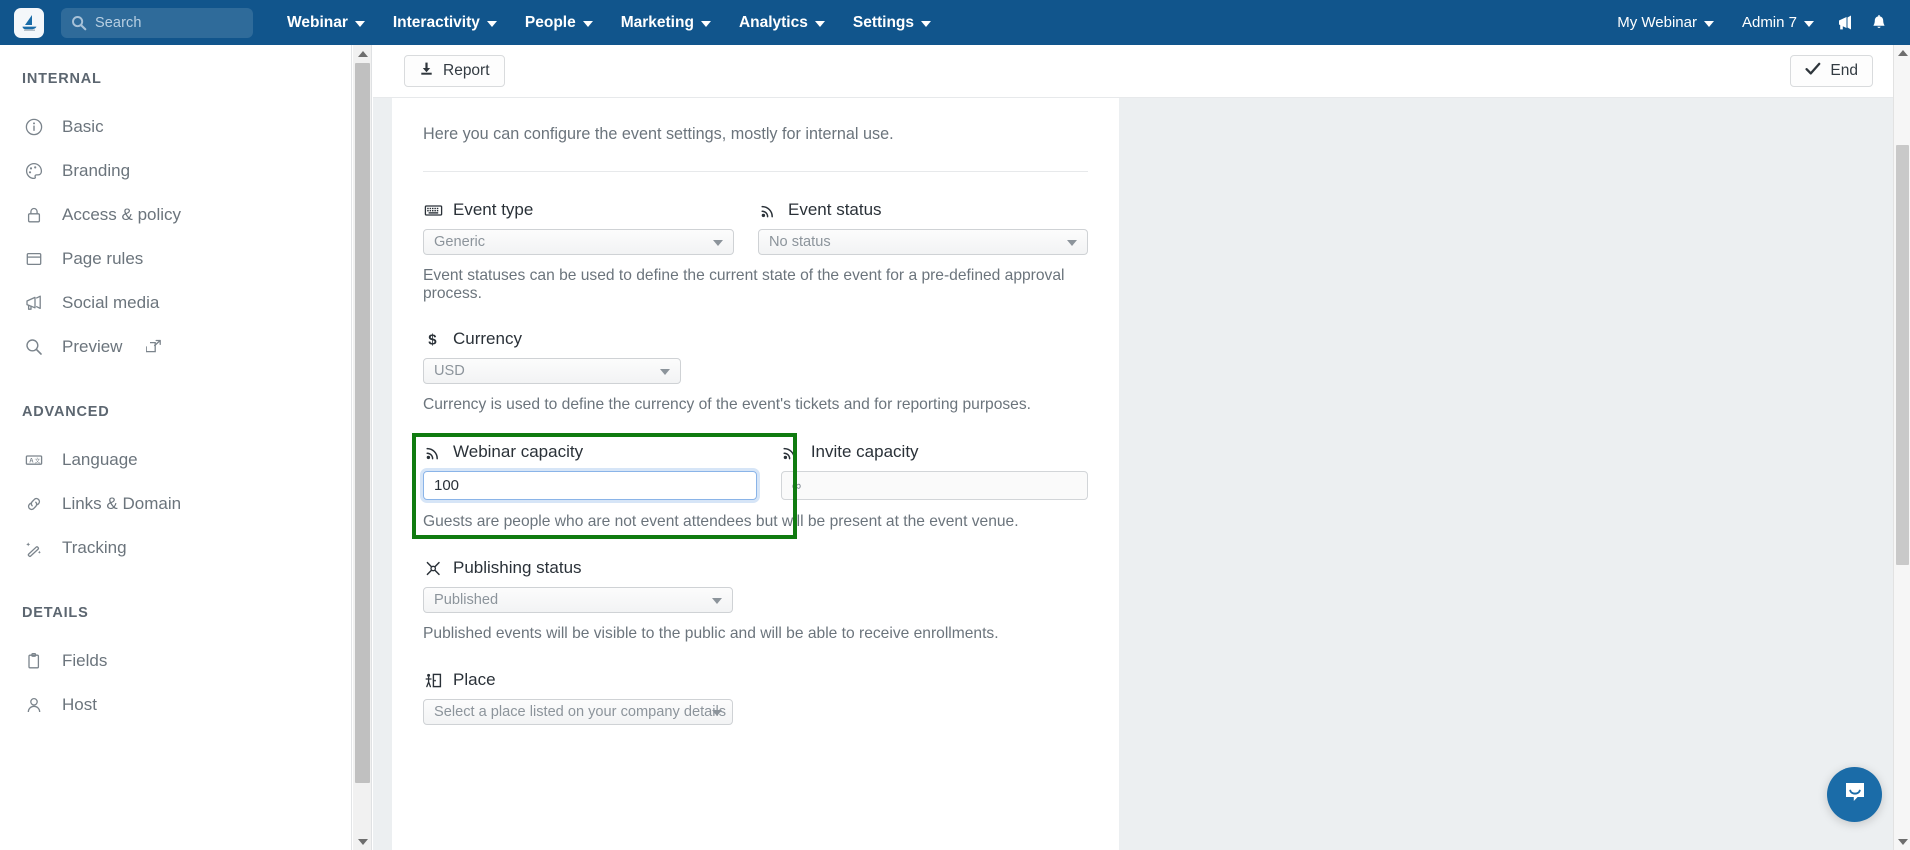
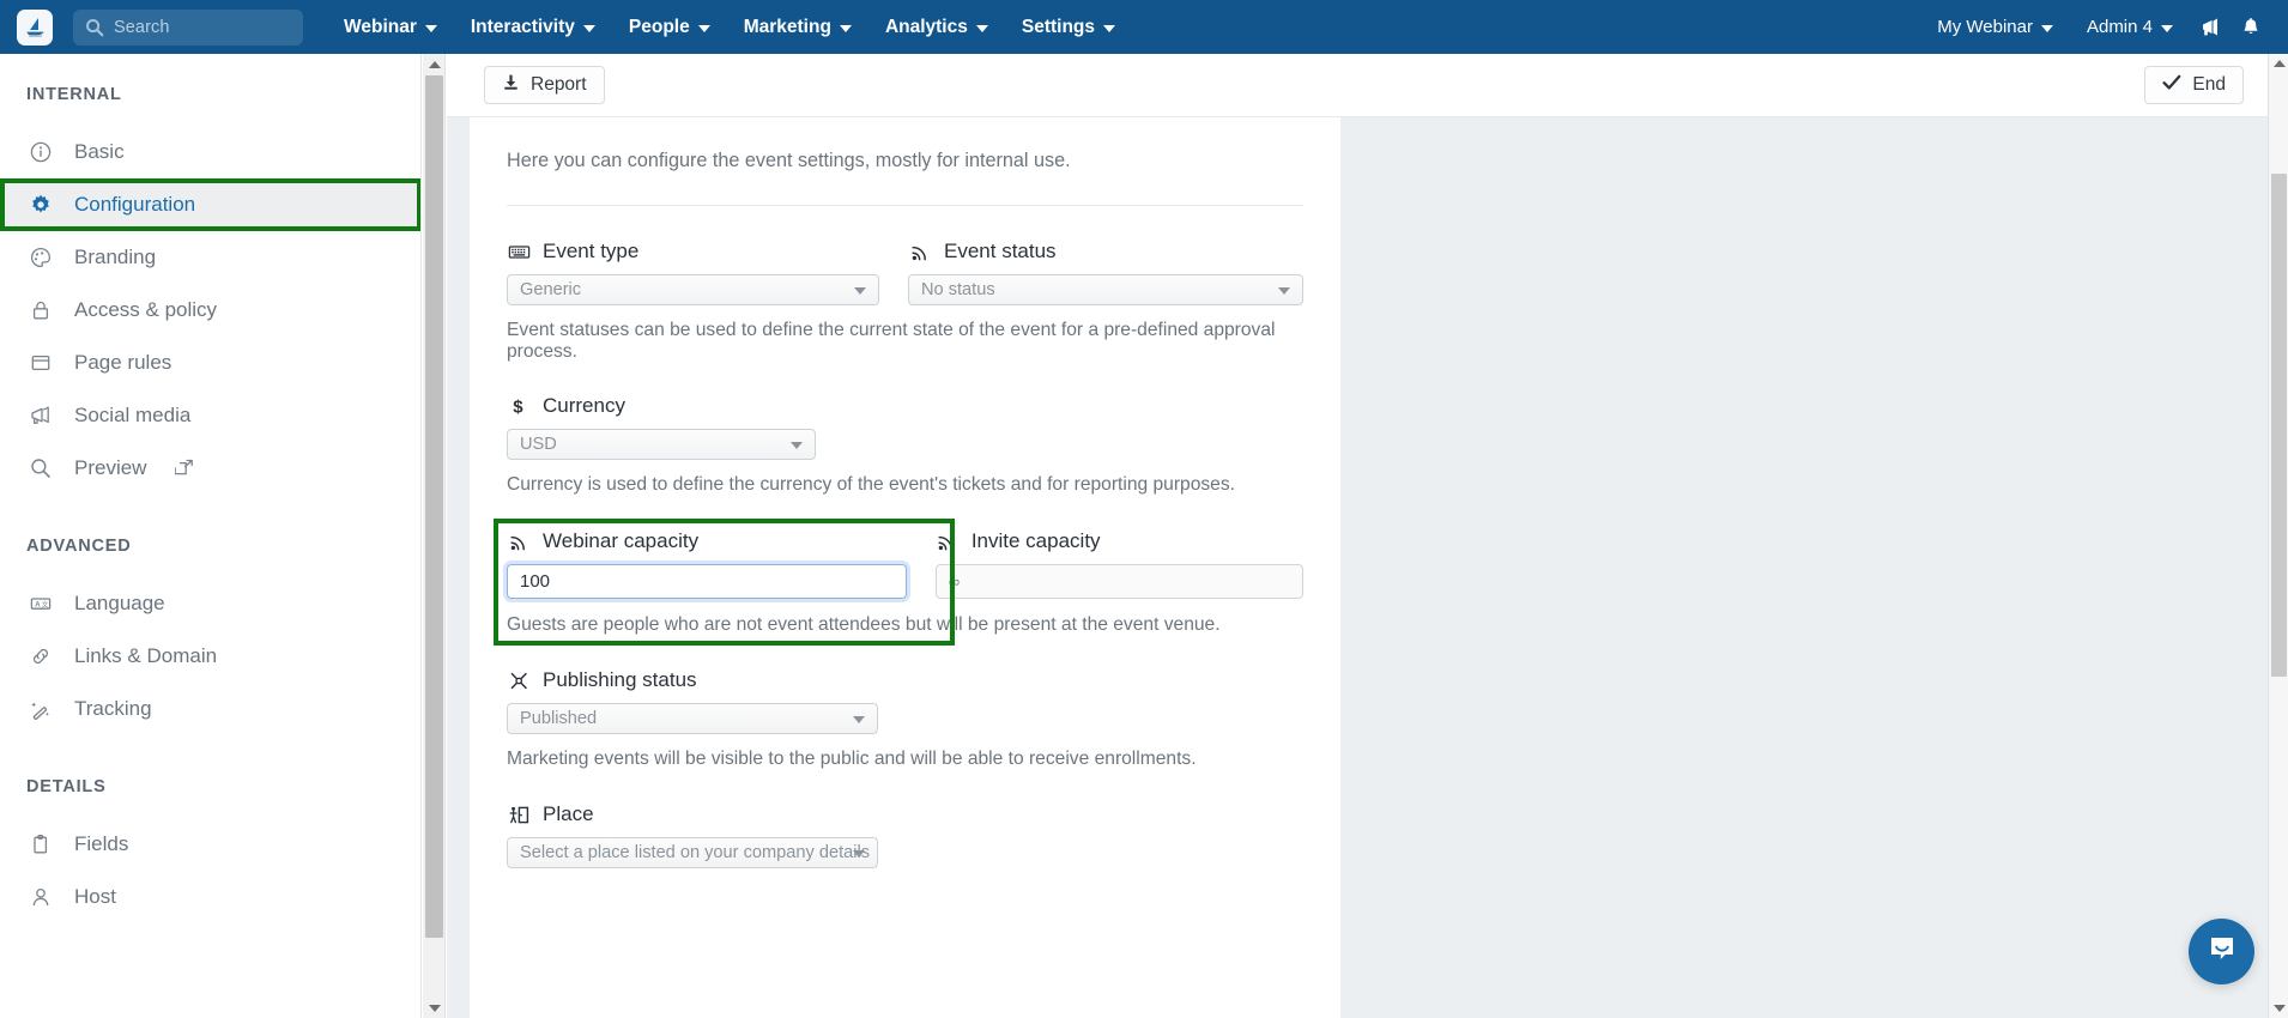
  Search
  Webinar
  Interactivity
  People
  Marketing
  Analytics
  Settings
  My Webinar
- Admin 7
+ Admin 4
  INTERNAL
  Basic
+ Configuration
  Branding
  Access & policy
  Page rules
  Social media
  Preview
  ADVANCED
  Language
  Links & Domain
  Tracking
  DETAILS
  Fields
  Host
  Report
  End
  Here you can configure the event settings, mostly for internal use.
  Event type
  Generic
  Event status
  No status
  Event statuses can be used to define the current state of the event for a pre-defined approval process.
  $
  Currency
  USD
  Currency is used to define the currency of the event's tickets and for reporting purposes.
  Webinar capacity
  100
  Invite capacity
  ∞
  Guests are people who are not event attendees but will be present at the event venue.
  Publishing status
  Published
- Published events will be visible to the public and will be able to receive enrollments.
+ Marketing events will be visible to the public and will be able to receive enrollments.
  Place
  Select a place listed on your company details
